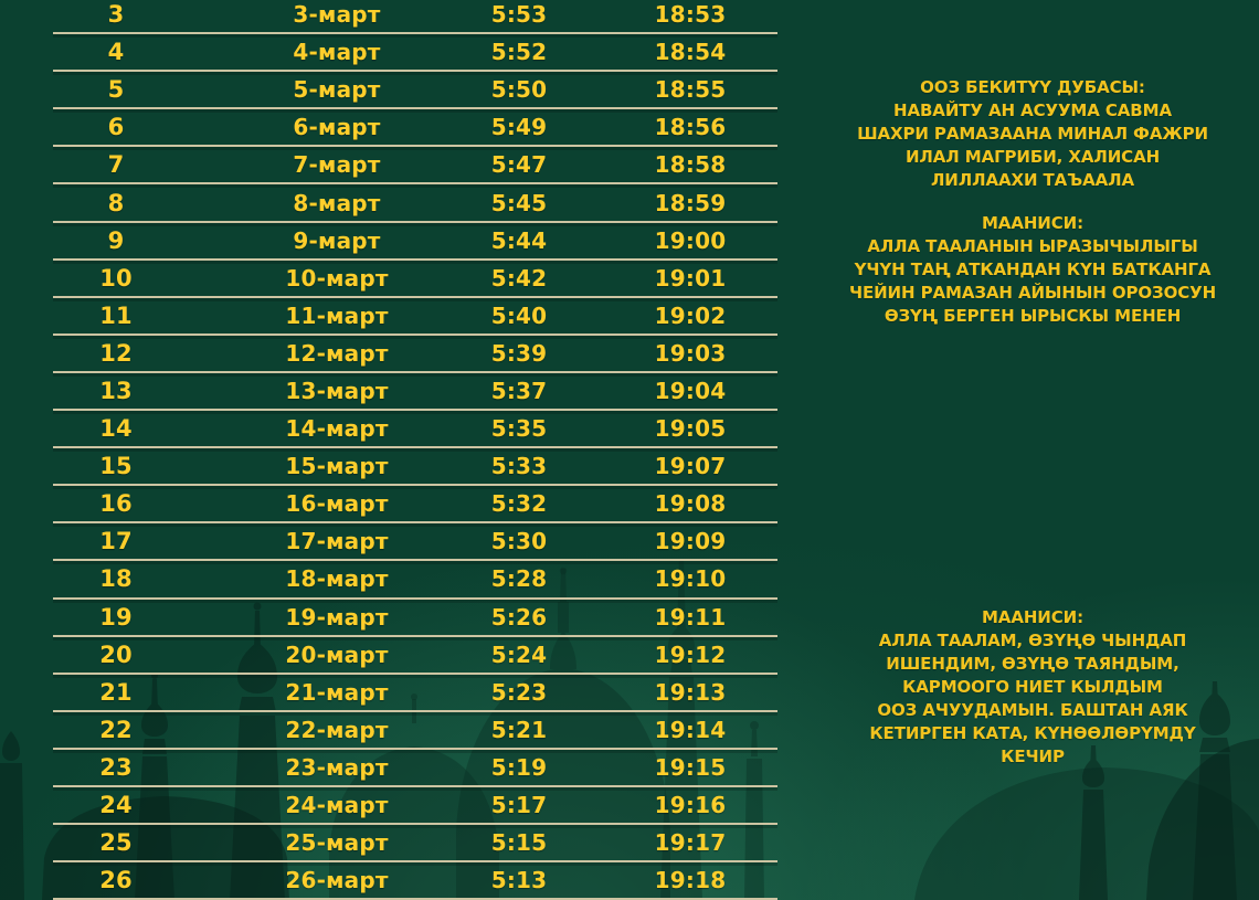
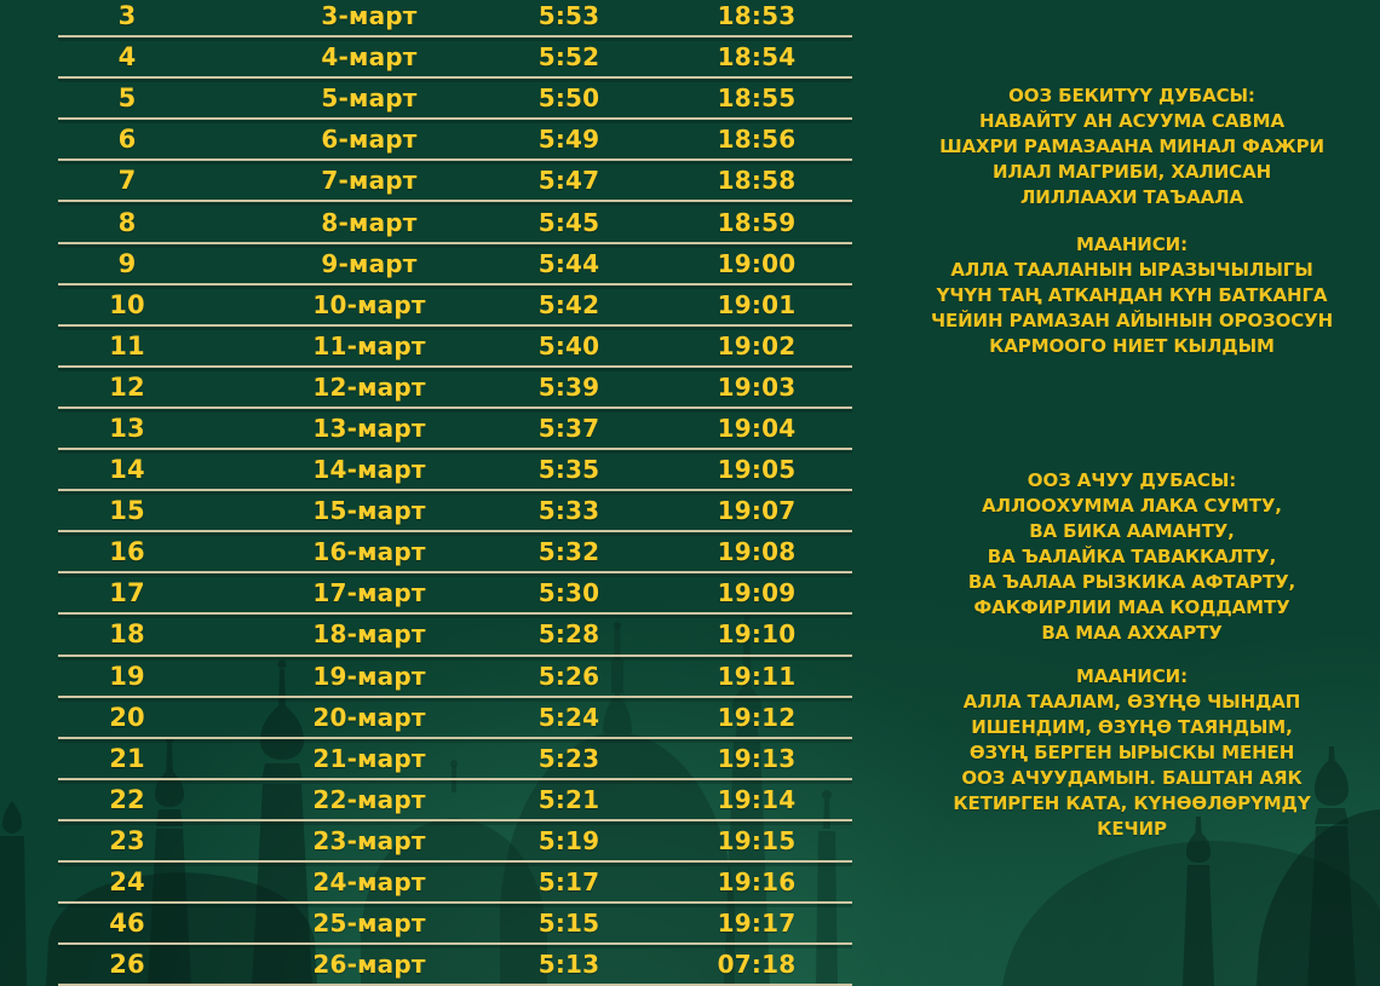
  3
  3-март
  5:53
  18:53
  4
  4-март
  5:52
  18:54
  5
  5-март
  5:50
  18:55
  6
  6-март
  5:49
  18:56
  7
  7-март
  5:47
  18:58
  8
  8-март
  5:45
  18:59
  9
  9-март
  5:44
  19:00
  10
  10-март
  5:42
  19:01
  11
  11-март
  5:40
  19:02
  12
  12-март
  5:39
  19:03
  13
  13-март
  5:37
  19:04
  14
  14-март
  5:35
  19:05
  15
  15-март
  5:33
  19:07
  16
  16-март
  5:32
  19:08
  17
  17-март
  5:30
  19:09
  18
  18-март
  5:28
  19:10
  19
  19-март
  5:26
  19:11
  20
  20-март
  5:24
  19:12
  21
  21-март
  5:23
  19:13
  22
  22-март
  5:21
  19:14
  23
  23-март
  5:19
  19:15
  24
  24-март
  5:17
  19:16
- 25
+ 46
  25-март
  5:15
  19:17
  26
  26-март
  5:13
- 19:18
+ 07:18
  ООЗ БЕКИТҮҮ ДУБАСЫ:
  НАВАЙТУ АН АСУУМА САВМА
  ШАХРИ РАМАЗААНА МИНАЛ ФАЖРИ
  ИЛАЛ МАГРИБИ, ХАЛИСАН
  ЛИЛЛААХИ ТАЪААЛА
  МААНИСИ:
  АЛЛА ТААЛАНЫН ЫРАЗЫЧЫЛЫГЫ
  ҮЧҮН ТАҢ АТКАНДАН КҮН БАТКАНГА
  ЧЕЙИН РАМАЗАН АЙЫНЫН ОРОЗОСУН
- ӨЗҮҢ БЕРГЕН ЫРЫСКЫ МЕНЕН
+ КАРМООГО НИЕТ КЫЛДЫМ
+ ООЗ АЧУУ ДУБАСЫ:
+ АЛЛООХУММА ЛАКА СУМТУ,
+ ВА БИКА ААМАНТУ,
+ ВА ЪАЛАЙКА ТАВАККАЛТУ,
+ ВА ЪАЛАА РЫЗКИКА АФТАРТУ,
+ ФАКФИРЛИИ МАА КОДДАМТУ
+ ВА МАА АХХАРТУ
  МААНИСИ:
  АЛЛА ТААЛАМ, ӨЗҮҢӨ ЧЫНДАП
  ИШЕНДИМ, ӨЗҮҢӨ ТАЯНДЫМ,
- КАРМООГО НИЕТ КЫЛДЫМ
+ ӨЗҮҢ БЕРГЕН ЫРЫСКЫ МЕНЕН
  ООЗ АЧУУДАМЫН. БАШТАН АЯК
  КЕТИРГЕН КАТА, КҮНӨӨЛӨРҮМДҮ
  КЕЧИР
